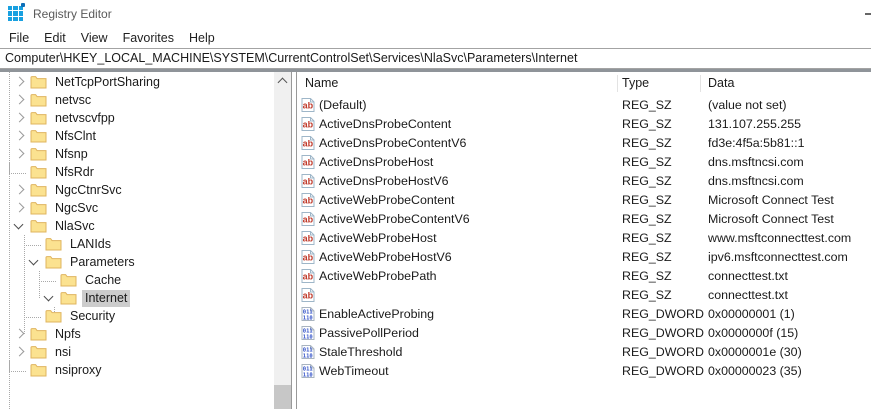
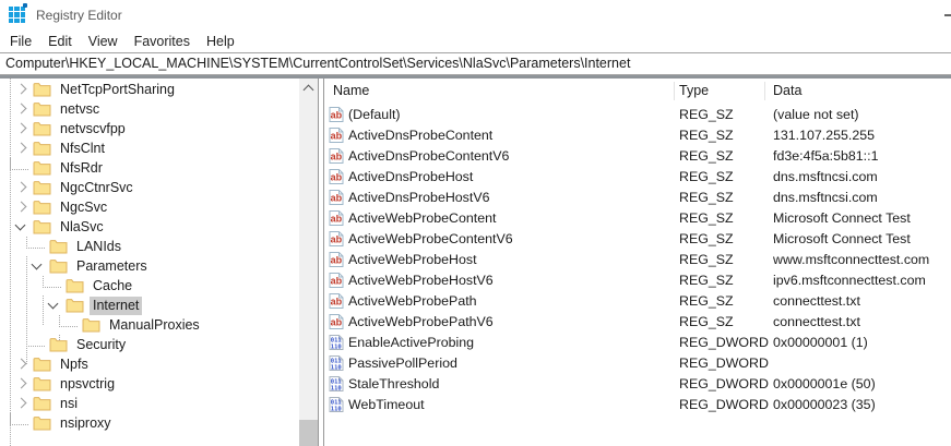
  Registry Editor
  File Edit View Favorites Help
  Computer\HKEY_LOCAL_MACHINE\SYSTEM\CurrentControlSet\Services\NlaSvc\Parameters\Internet
  NetTcpPortSharing
  netvsc
  netvscvfpp
  NfsClnt
- Nfsnp
  NfsRdr
  NgcCtnrSvc
  NgcSvc
  NlaSvc
  LANIds
  Parameters
  Cache
  Internet
+ ManualProxies
  Security
  Npfs
+ npsvctrig
  nsi
  nsiproxy
  Name
  Type
  Data
  ab
  (Default)
  REG_SZ
  (value not set)
  ab
  ActiveDnsProbeContent
  REG_SZ
  131.107.255.255
  ab
  ActiveDnsProbeContentV6
  REG_SZ
  fd3e:4f5a:5b81::1
  ab
  ActiveDnsProbeHost
  REG_SZ
  dns.msftncsi.com
  ab
  ActiveDnsProbeHostV6
  REG_SZ
  dns.msftncsi.com
  ab
  ActiveWebProbeContent
  REG_SZ
  Microsoft Connect Test
  ab
  ActiveWebProbeContentV6
  REG_SZ
  Microsoft Connect Test
  ab
  ActiveWebProbeHost
  REG_SZ
  www.msftconnecttest.com
  ab
  ActiveWebProbeHostV6
  REG_SZ
  ipv6.msftconnecttest.com
  ab
  ActiveWebProbePath
  REG_SZ
  connecttest.txt
  ab
+ ActiveWebProbePathV6
  REG_SZ
  connecttest.txt
  EnableActiveProbing
  REG_DWORD
  0x00000001 (1)
  PassivePollPeriod
  REG_DWORD
- 0x0000000f (15)
  StaleThreshold
  REG_DWORD
- 0x0000001e (30)
+ 0x0000001e (50)
  WebTimeout
  REG_DWORD
  0x00000023 (35)
